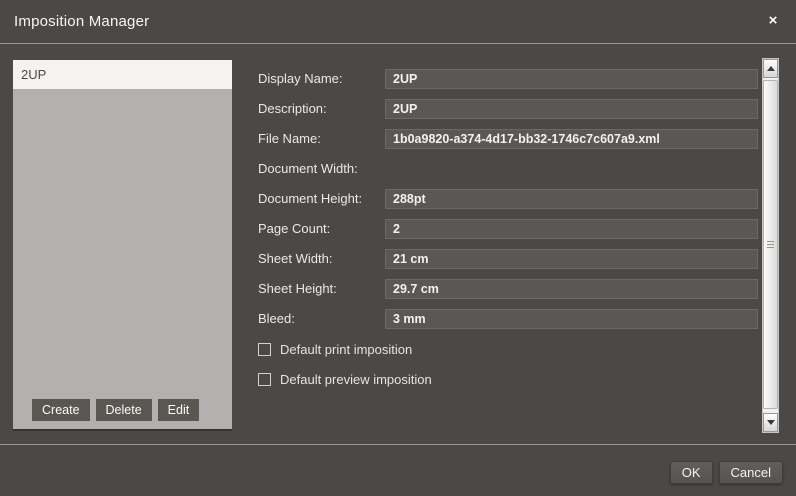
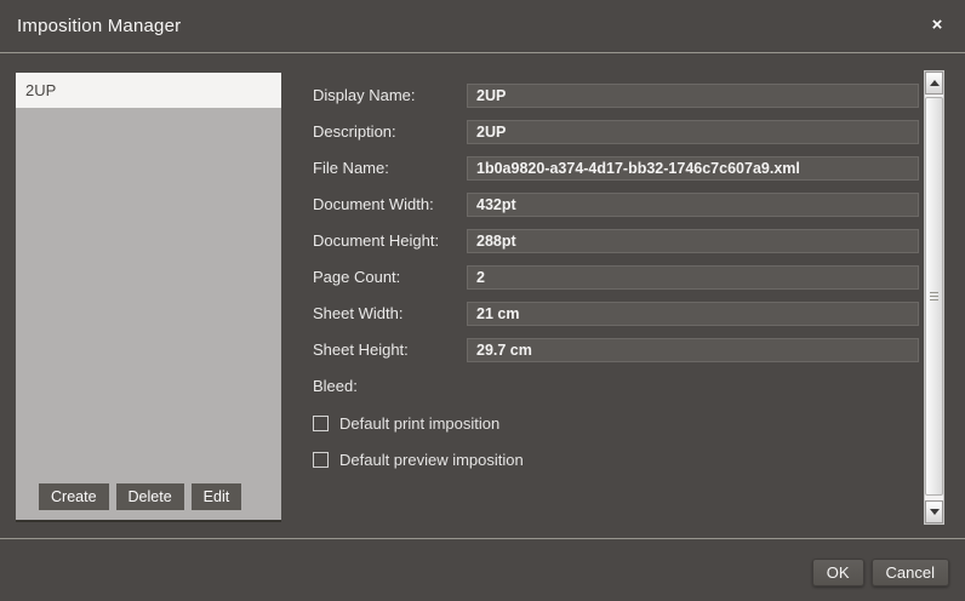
  Imposition Manager
  ×
  2UP
  Create
  Delete
  Edit
  Display Name:
  2UP
  Description:
  2UP
  File Name:
  1b0a9820-a374-4d17-bb32-1746c7c607a9.xml
  Document Width:
+ 432pt
  Document Height:
  288pt
  Page Count:
  2
  Sheet Width:
  21 cm
  Sheet Height:
  29.7 cm
  Bleed:
- 3 mm
  Default print imposition
  Default preview imposition
  OK
  Cancel
